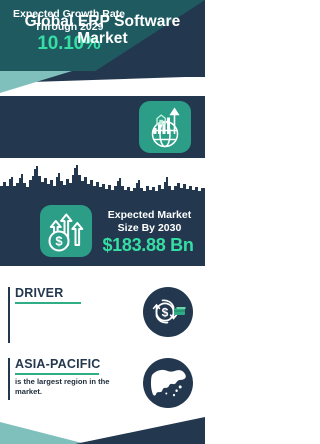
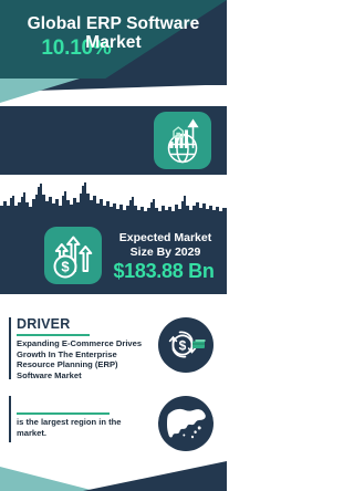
  Global ERP Software Market
- Expected Growth Rate Through 2029
  10.10%
  $
- Expected Market Size By 2030
+ Expected Market Size By 2029
  $183.88 Bn
  DRIVER
+ Expanding E-Commerce Drives Growth In The Enterprise Resource Planning (ERP) Software Market
  $
- ASIA-PACIFIC
  is the largest region in the market.
